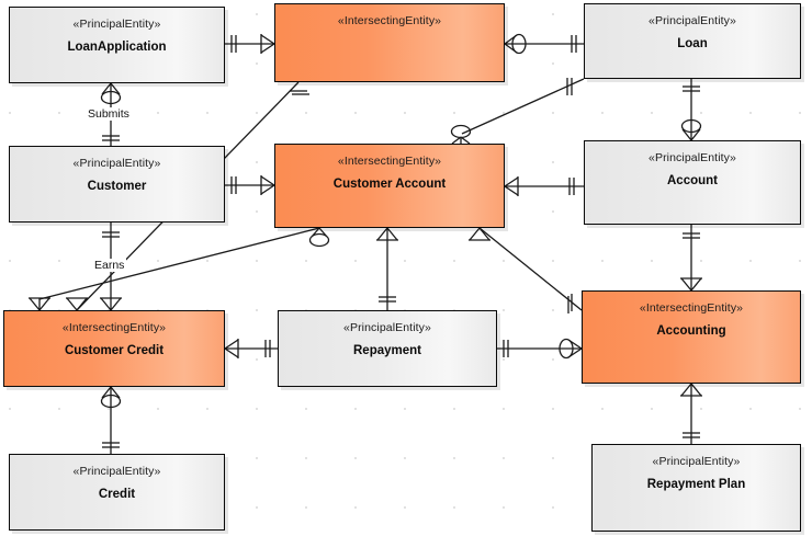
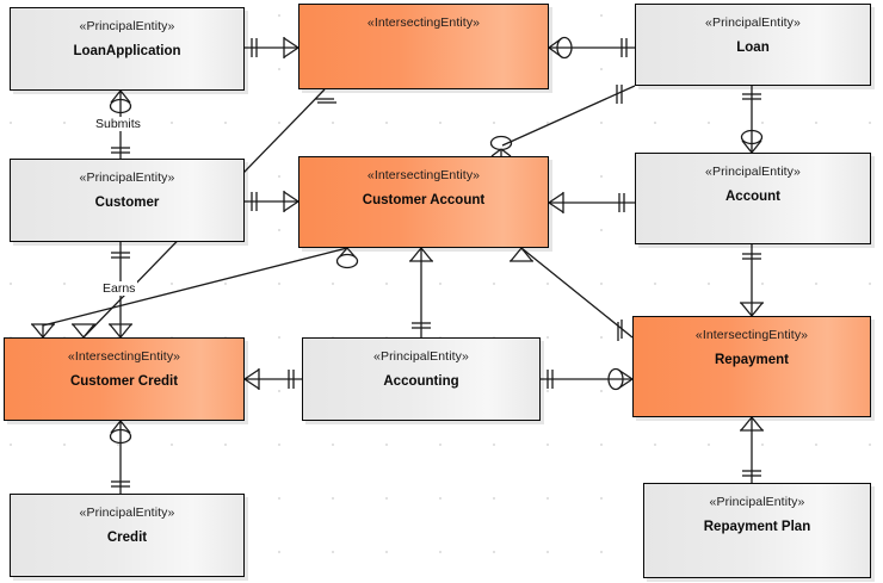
  «PrincipalEntity»
  LoanApplication
  «IntersectingEntity»
  «PrincipalEntity»
  Loan
  «PrincipalEntity»
  Customer
  «IntersectingEntity»
  Customer Account
  «PrincipalEntity»
  Account
  «IntersectingEntity»
  Customer Credit
  «PrincipalEntity»
- Repayment
+ Accounting
  «IntersectingEntity»
- Accounting
+ Repayment
  «PrincipalEntity»
  Credit
  «PrincipalEntity»
  Repayment Plan
  Submits
  Earns
